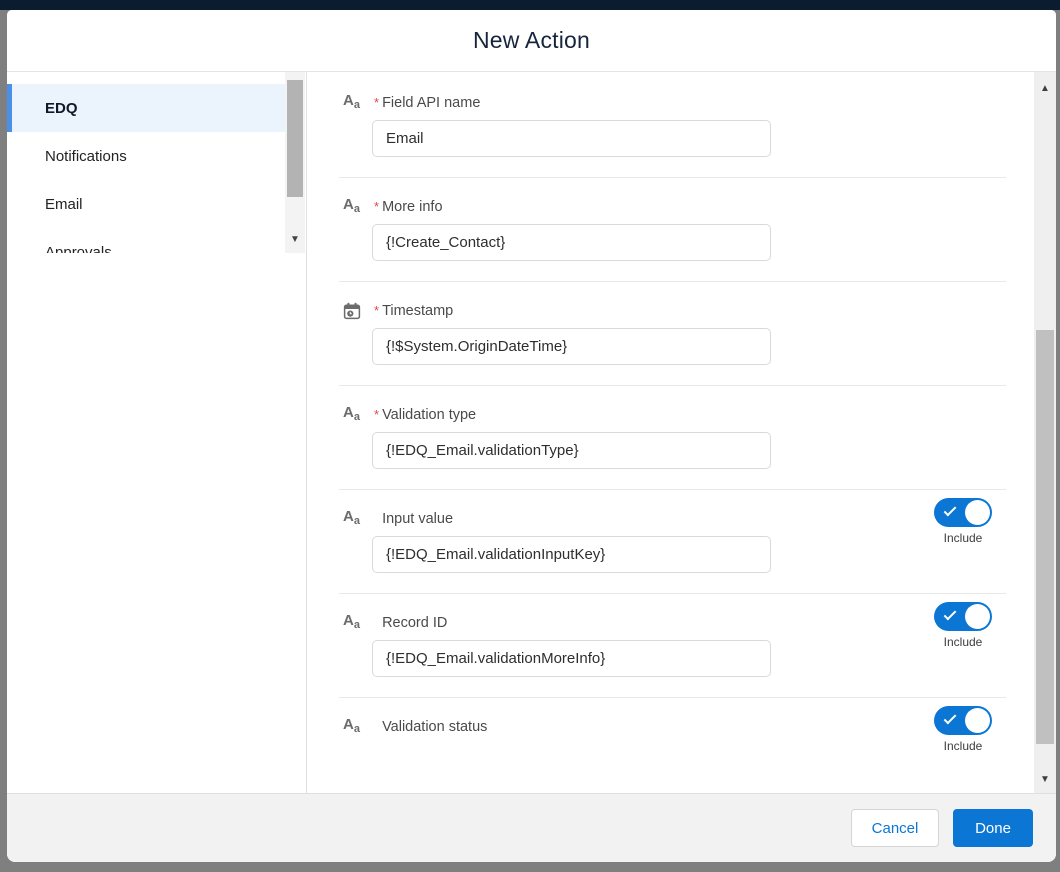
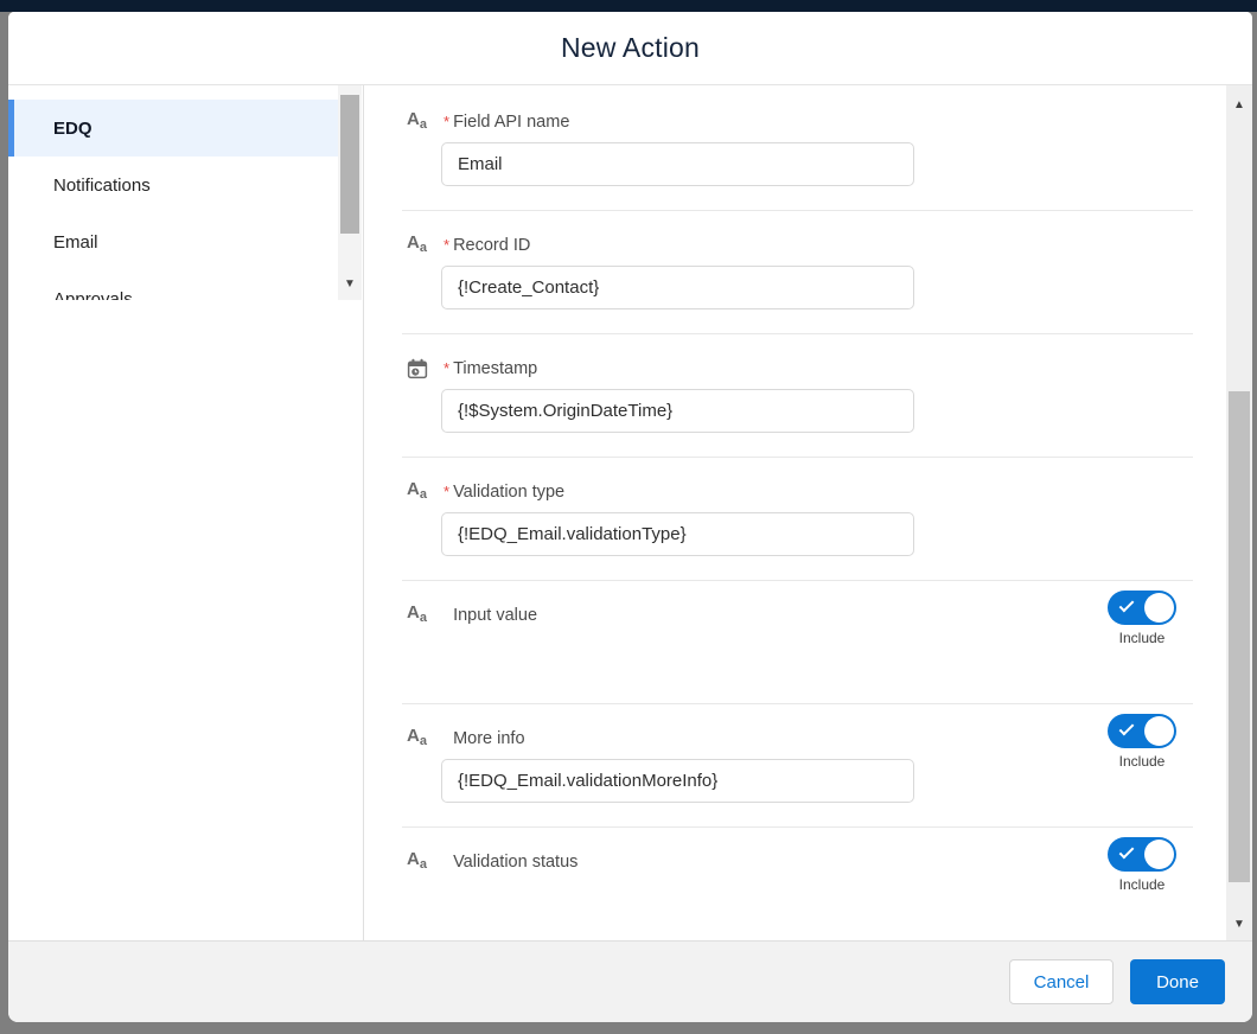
  New Action
  EDQ
  Notifications
  Email
  Approvals
  ▼
  Aa
  *
  Field API name
  Email
  Aa
  *
- More info
+ Record ID
  {!Create_Contact}
  *
  Timestamp
  {!$System.OriginDateTime}
  Aa
  *
  Validation type
  {!EDQ_Email.validationType}
  Aa
  Input value
- {!EDQ_Email.validationInputKey}
  Include
  Aa
- Record ID
+ More info
  {!EDQ_Email.validationMoreInfo}
  Include
  Aa
  Validation status
  Include
  ▲
  ▼
  Cancel
  Done
